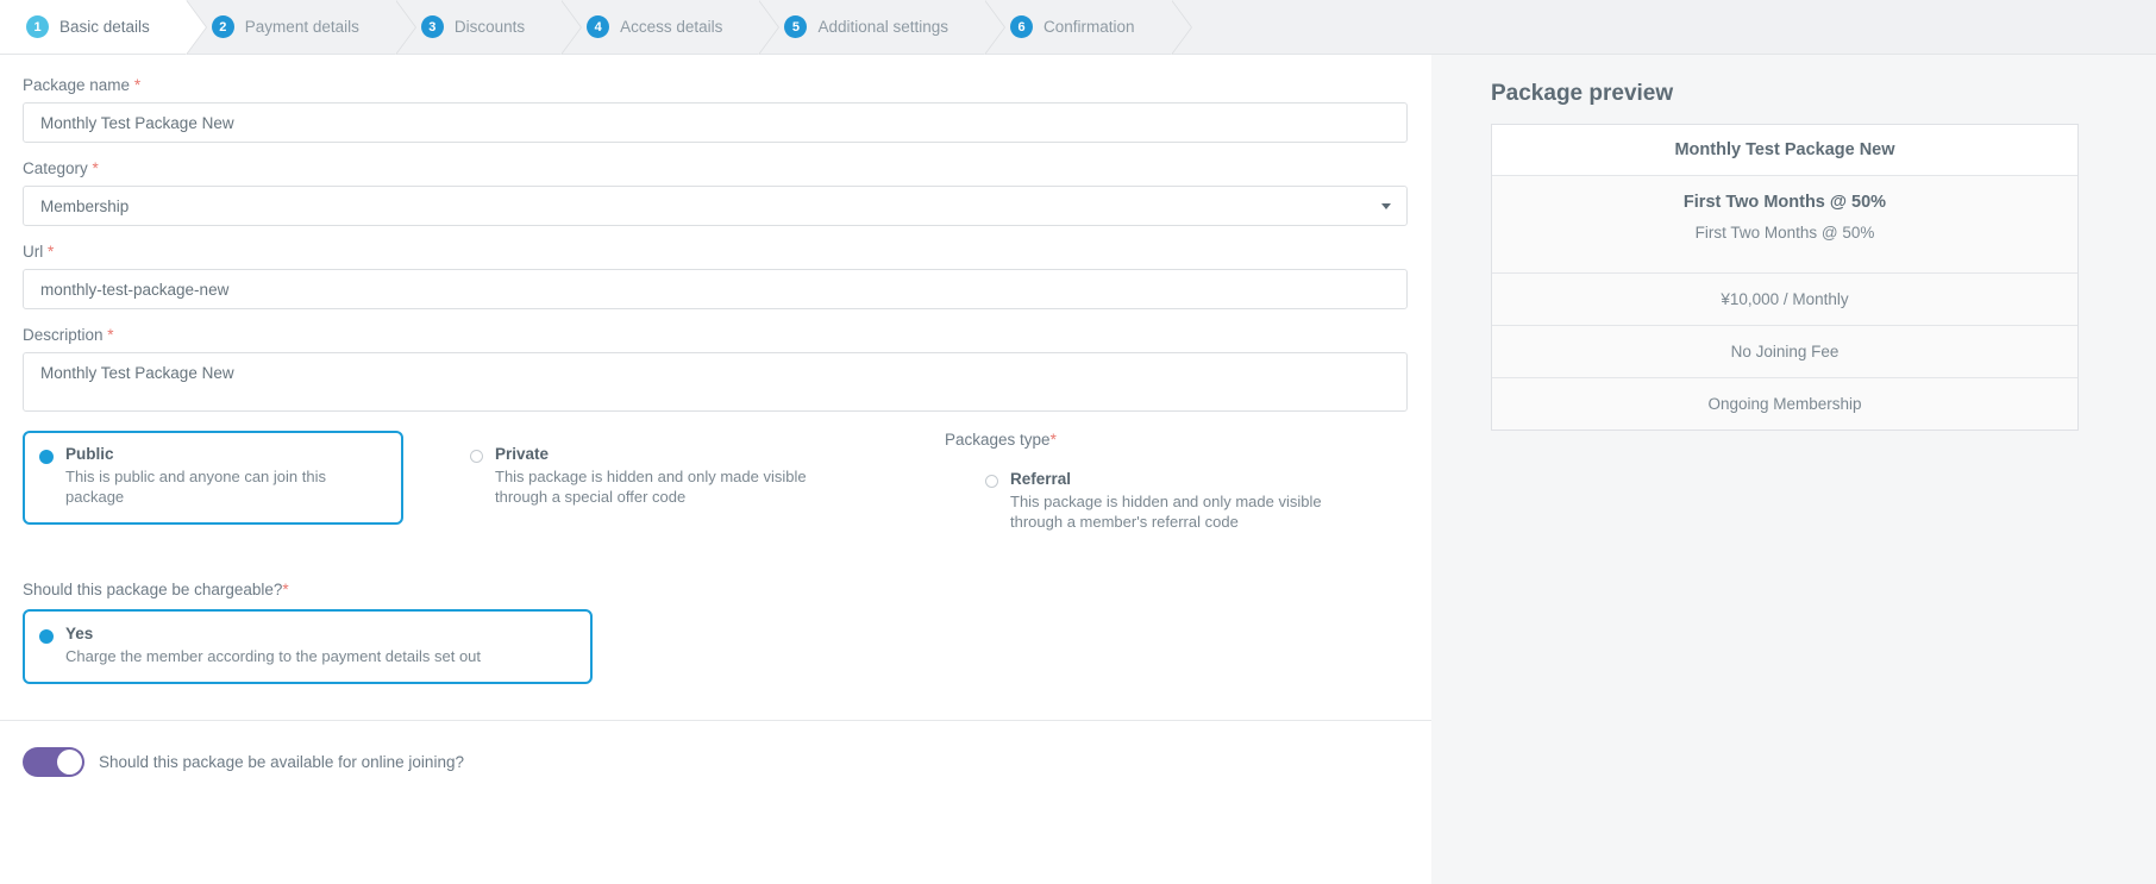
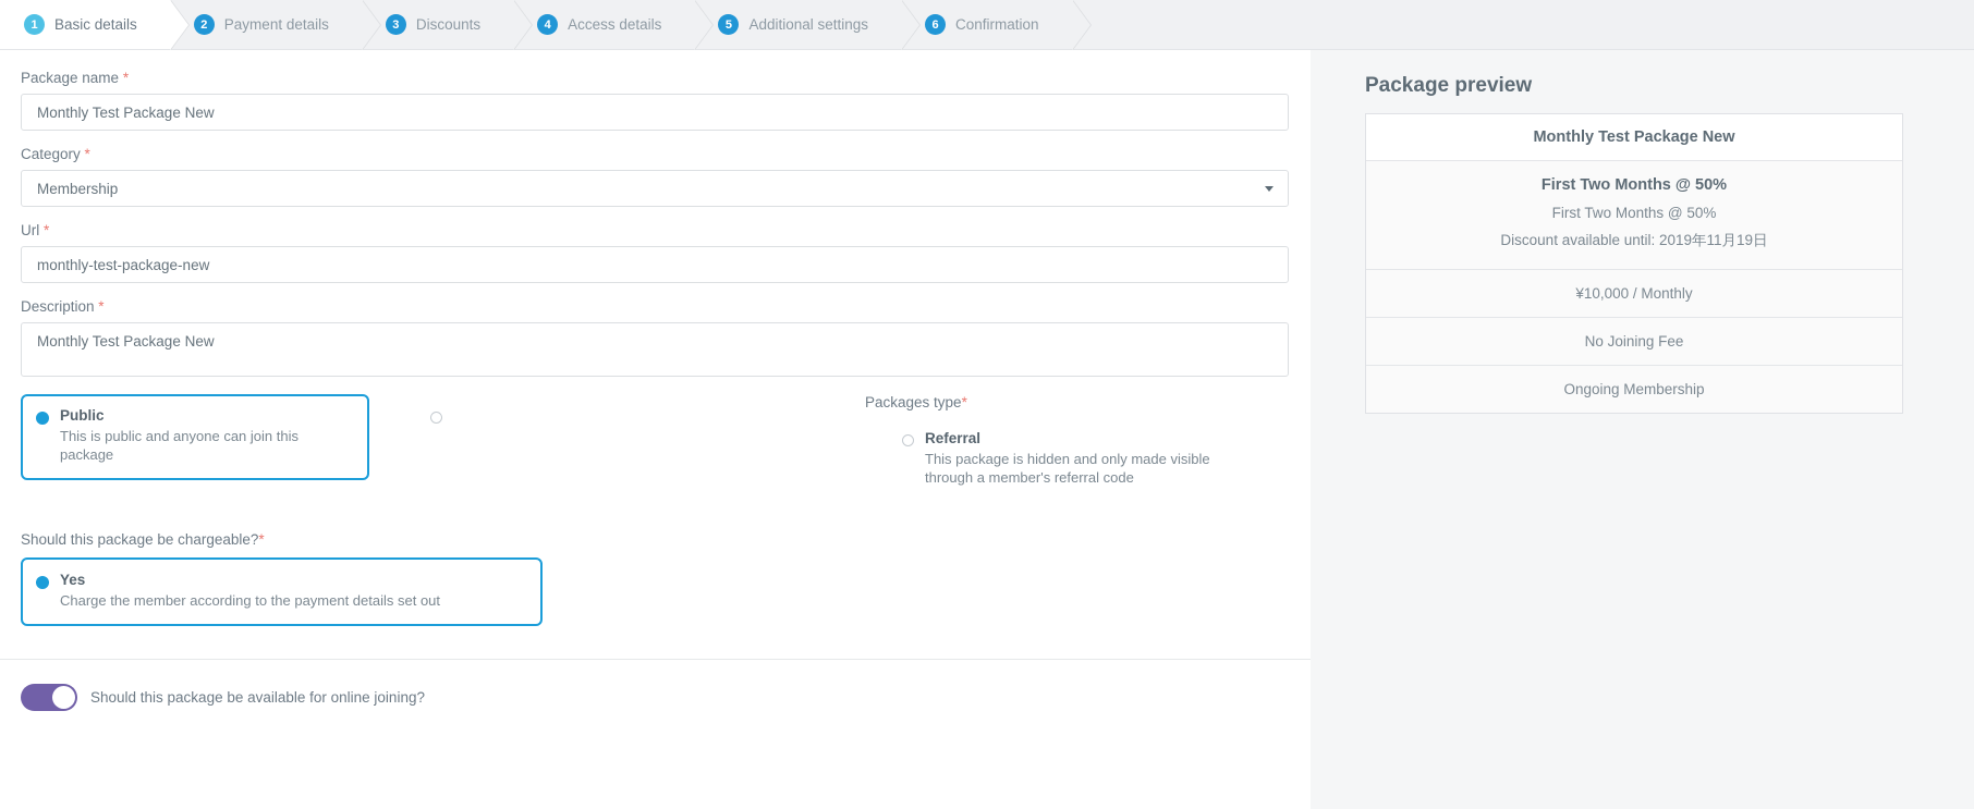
  1
  Basic details
  2
  Payment details
  3
  Discounts
  4
  Access details
  5
  Additional settings
  6
  Confirmation
  Package name *
  Monthly Test Package New
  Category *
  Membership
  Url *
  monthly-test-package-new
  Description *
  Monthly Test Package New
  Public
  This is public and anyone can join this package
- Private
- This package is hidden and only made visible through a special offer code
  Packages type*
  Referral
  This package is hidden and only made visible through a member's referral code
  Should this package be chargeable?*
  Yes
  Charge the member according to the payment details set out
  Should this package be available for online joining?
  Package preview
  Monthly Test Package New
  First Two Months @ 50%
  First Two Months @ 50%
+ Discount available until: 2019年11月19日
  ¥10,000 / Monthly
  No Joining Fee
  Ongoing Membership
